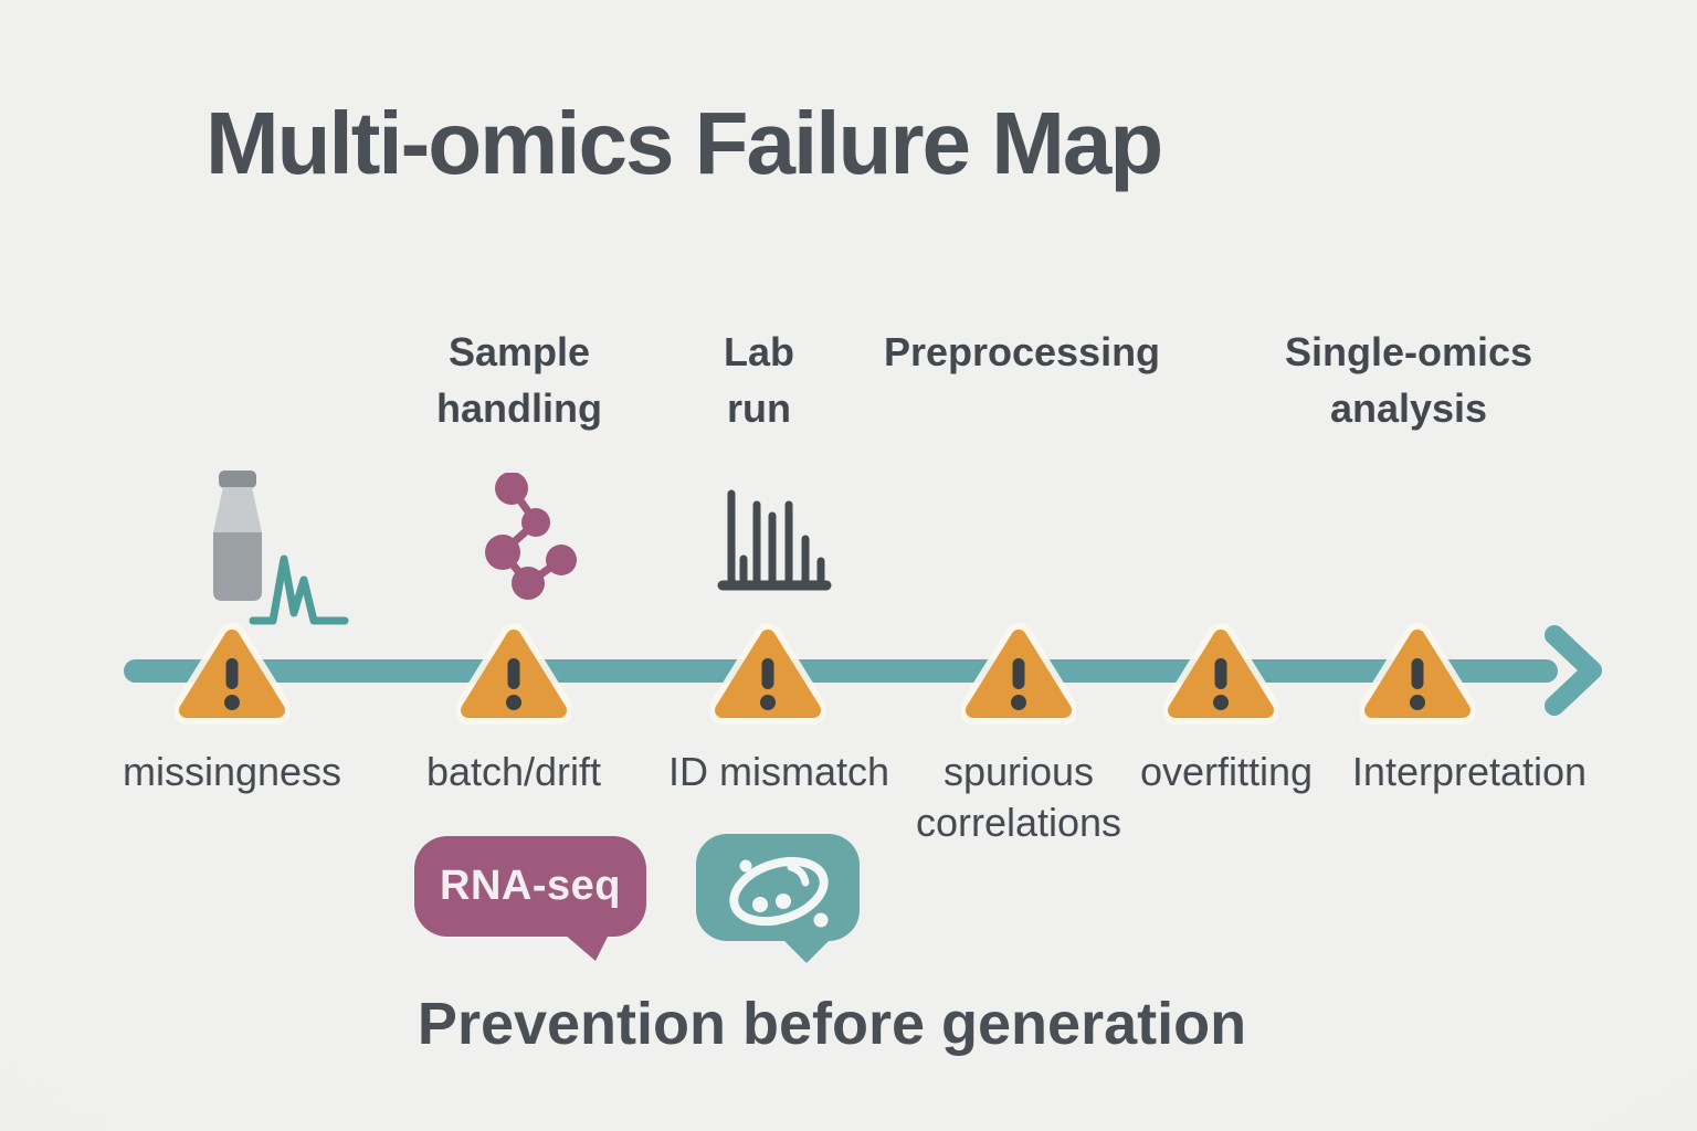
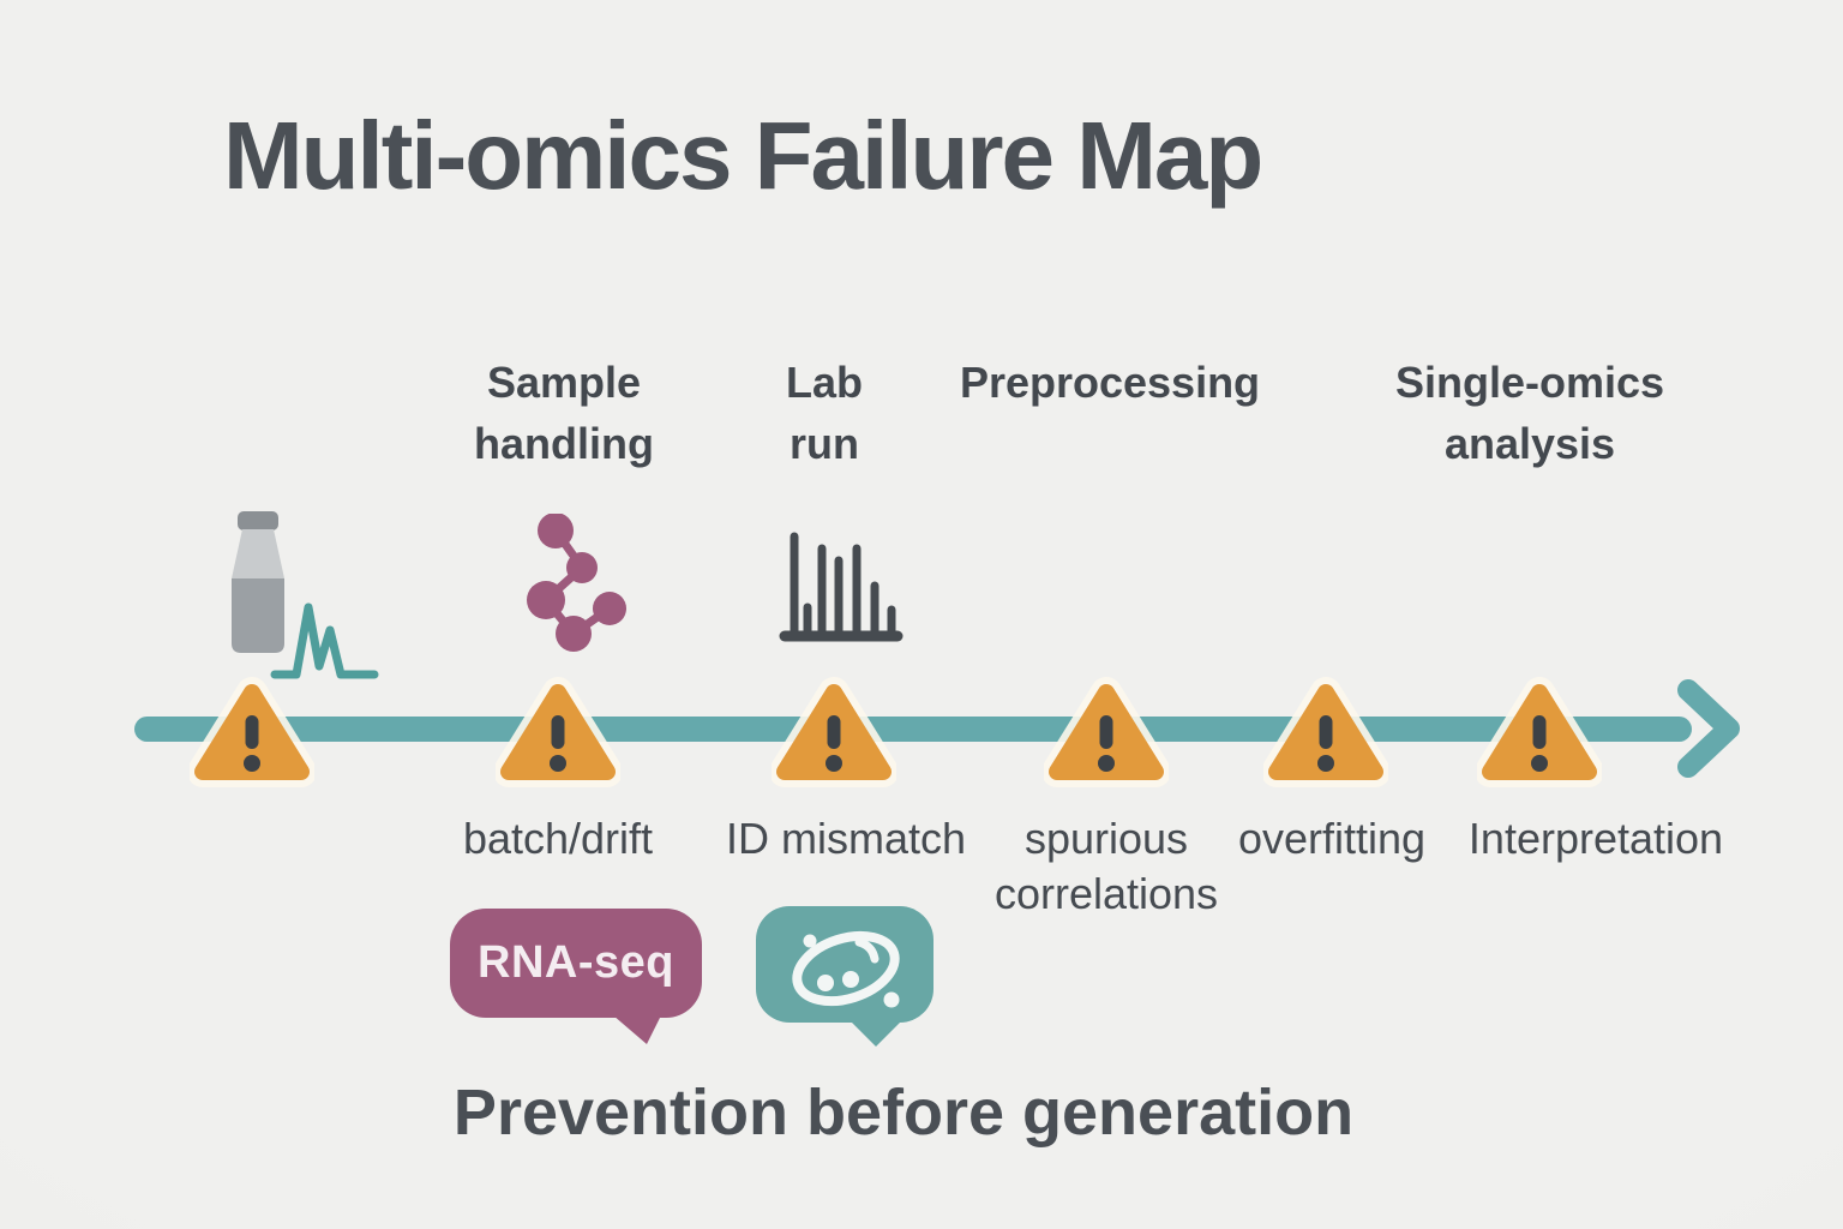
  Multi-omics Failure Map
  Sample
  handling
  Lab
  run
  Preprocessing
  Single-omics
  analysis
- missingness
  batch/drift
  ID mismatch
  spurious
  correlations
  overfitting
  Interpretation
  RNA-seq
  Prevention before generation
